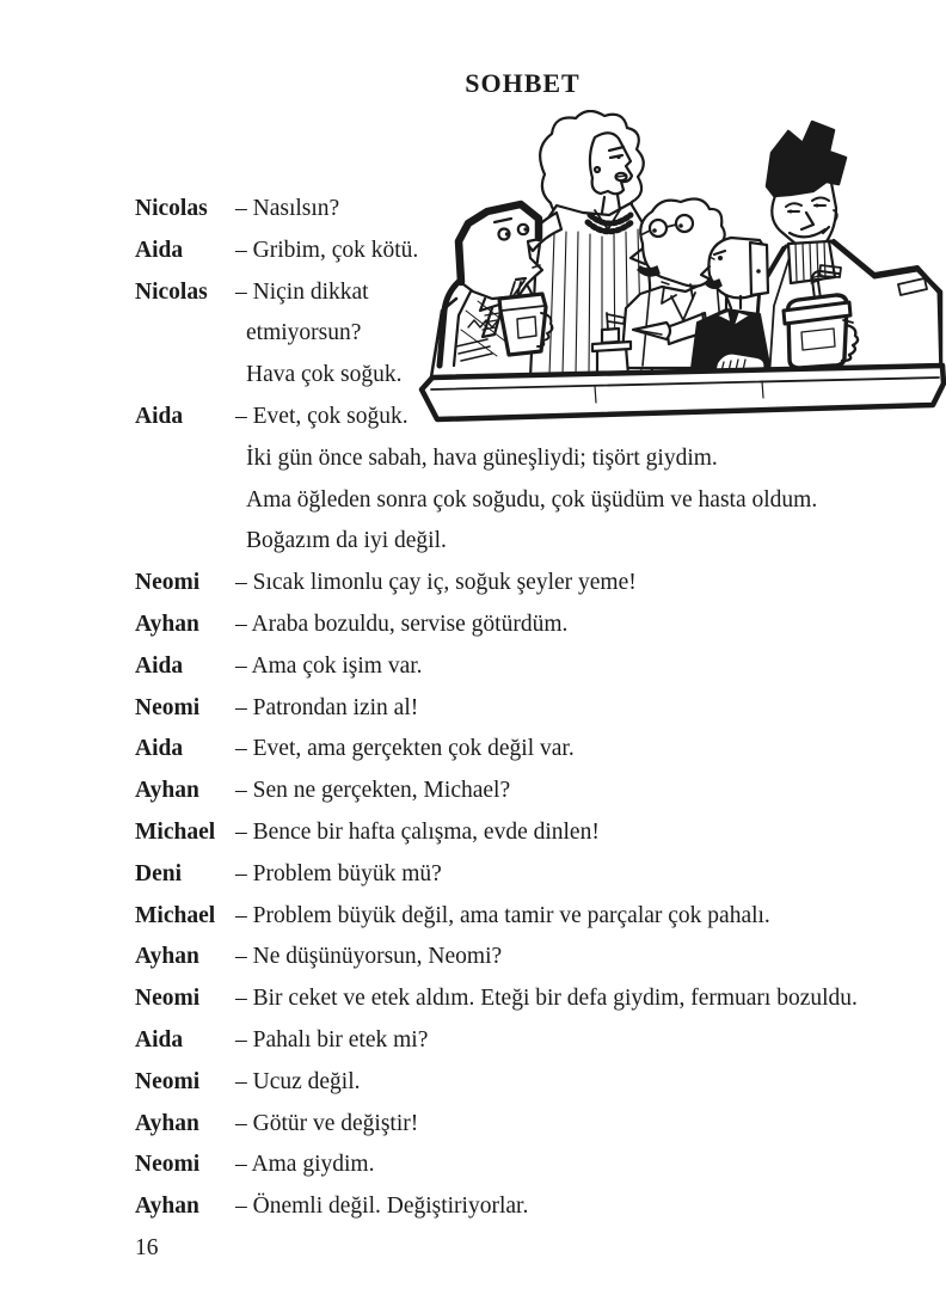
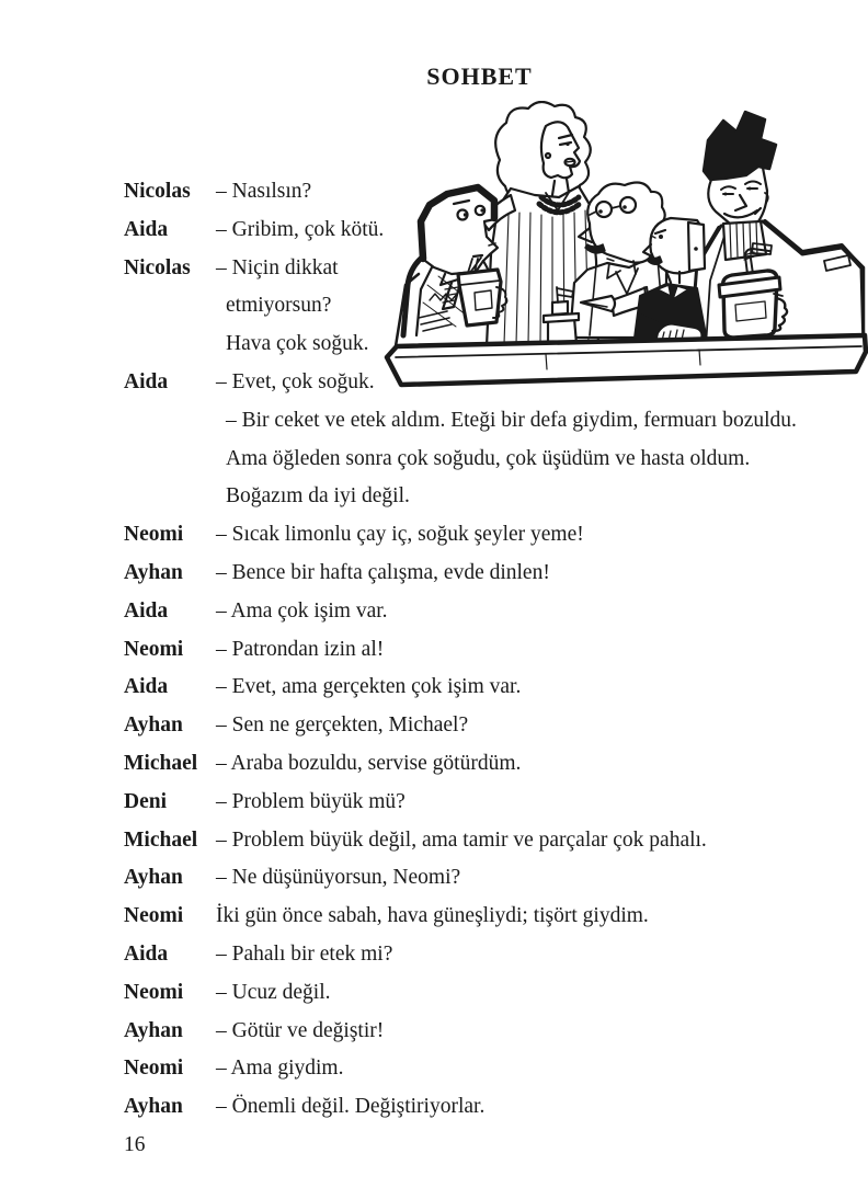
  SOHBET
  Nicolas – Nasılsın?
  Aida – Gribim, çok kötü.
  Nicolas – Niçin dikkat
  etmiyorsun?
  Hava çok soğuk.
  Aida – Evet, çok soğuk.
- İki gün önce sabah, hava güneşliydi; tişört giydim.
+ – Bir ceket ve etek aldım. Eteği bir defa giydim, fermuarı bozuldu.
  Ama öğleden sonra çok soğudu, çok üşüdüm ve hasta oldum.
  Boğazım da iyi değil.
  Neomi – Sıcak limonlu çay iç, soğuk şeyler yeme!
- Ayhan – Araba bozuldu, servise götürdüm.
+ Ayhan – Bence bir hafta çalışma, evde dinlen!
  Aida – Ama çok işim var.
  Neomi – Patrondan izin al!
- Aida – Evet, ama gerçekten çok değil var.
+ Aida – Evet, ama gerçekten çok işim var.
  Ayhan – Sen ne gerçekten, Michael?
- Michael – Bence bir hafta çalışma, evde dinlen!
+ Michael – Araba bozuldu, servise götürdüm.
  Deni – Problem büyük mü?
  Michael – Problem büyük değil, ama tamir ve parçalar çok pahalı.
  Ayhan – Ne düşünüyorsun, Neomi?
- Neomi – Bir ceket ve etek aldım. Eteği bir defa giydim, fermuarı bozuldu.
+ Neomi İki gün önce sabah, hava güneşliydi; tişört giydim.
  Aida – Pahalı bir etek mi?
  Neomi – Ucuz değil.
  Ayhan – Götür ve değiştir!
  Neomi – Ama giydim.
  Ayhan – Önemli değil. Değiştiriyorlar.
  16
